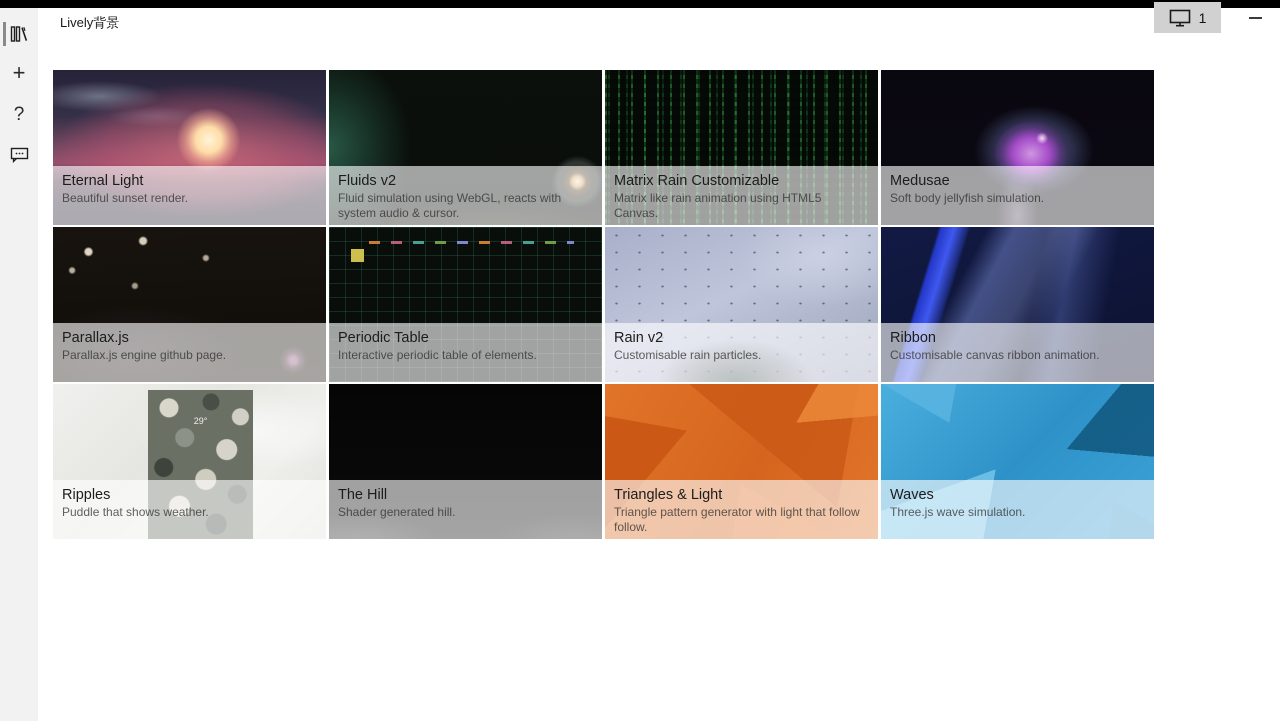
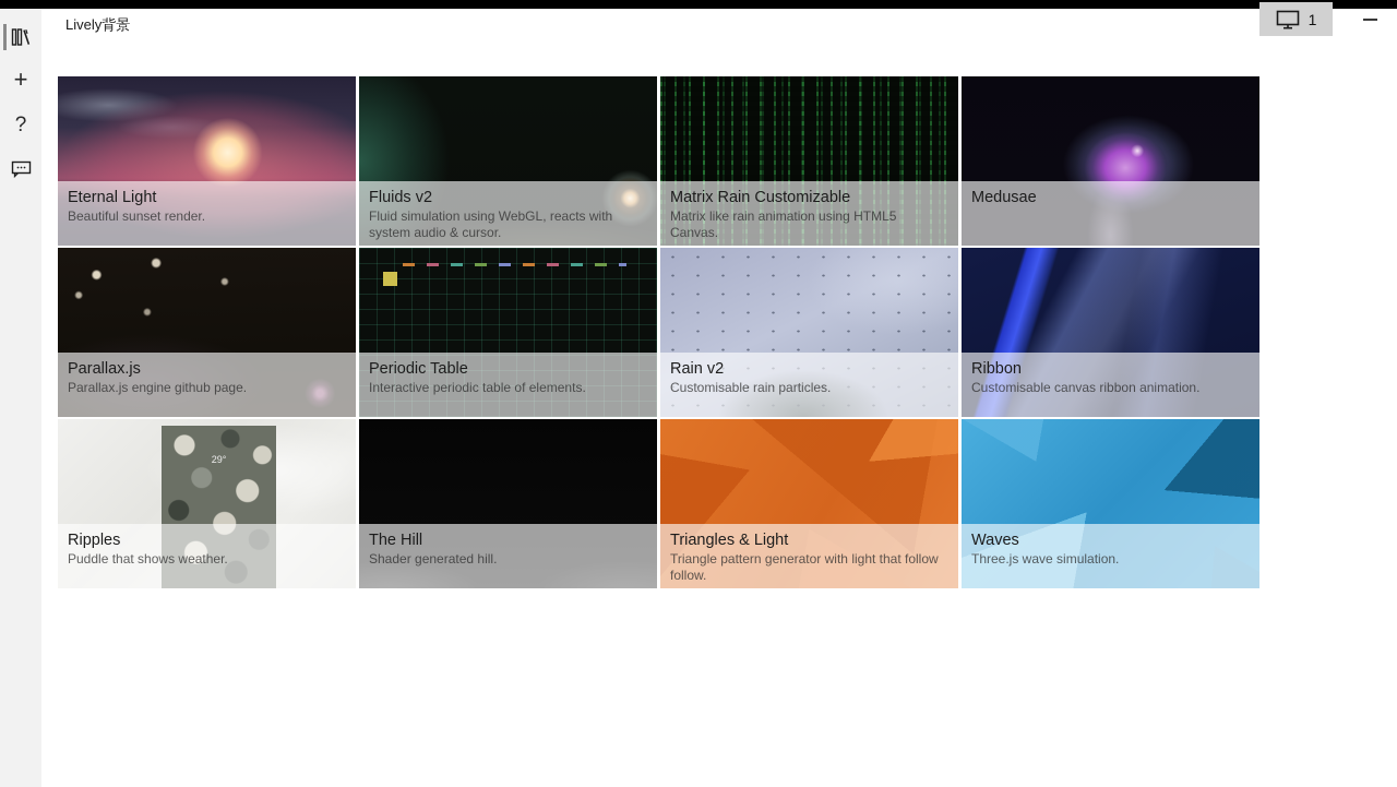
  Lively背景
  1
  +
  ?
  Eternal Light
  Beautiful sunset render.
  Fluids v2
  Fluid simulation using WebGL, reacts with system audio & cursor.
  Matrix Rain Customizable
  Matrix like rain animation using HTML5 Canvas.
  Medusae
- Soft body jellyfish simulation.
  Parallax.js
  Parallax.js engine github page.
  Periodic Table
  Interactive periodic table of elements.
  Rain v2
  Customisable rain particles.
  Ribbon
  Customisable canvas ribbon animation.
  29°
  Ripples
  Puddle that shows weather.
  The Hill
  Shader generated hill.
  Triangles & Light
  Triangle pattern generator with light that follow follow.
  Waves
  Three.js wave simulation.
